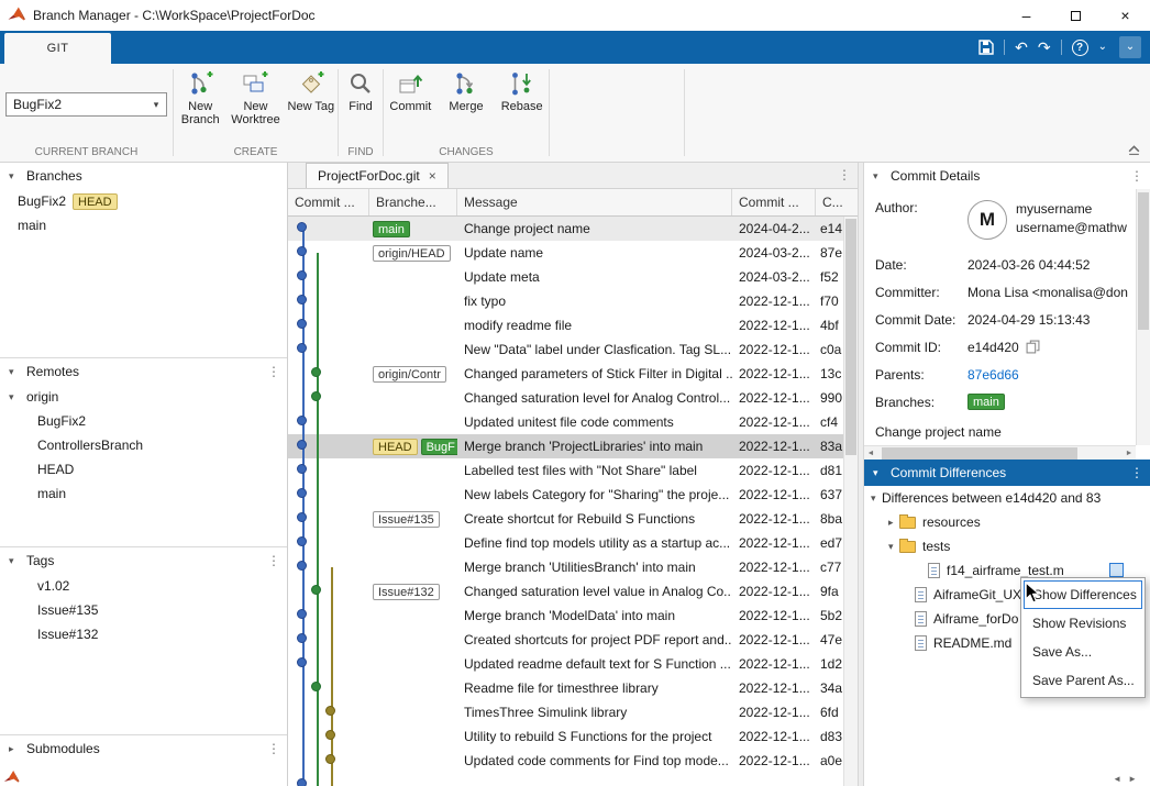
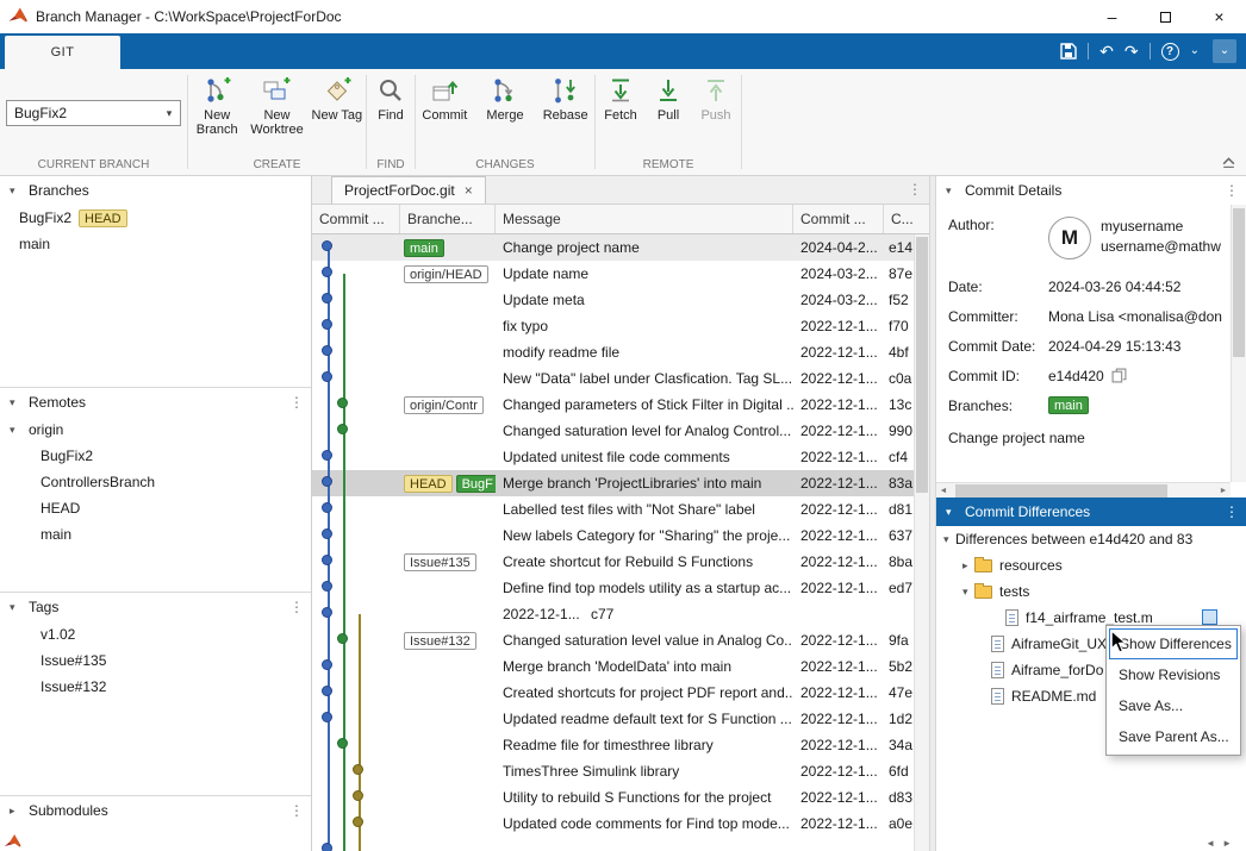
  Branch Manager - C:\WorkSpace\ProjectForDoc
  –
  ×
  GIT
  ↶
  ↷
  ?
  ⌄
  ⌄
  BugFix2
  ▾
  CURRENT BRANCH
  New Branch
  New Worktree
  New Tag
  CREATE
  Find
  FIND
  Commit
  Merge
  Rebase
  CHANGES
+ Fetch
+ Pull
+ Push
+ REMOTE
  ▾
  Branches
  BugFix2
  HEAD
  main
  ▾
  Remotes
  ⋮
  ▾
  origin
  BugFix2
  ControllersBranch
  HEAD
  main
  ▾
  Tags
  ⋮
  v1.02
  Issue#135
  Issue#132
  ▸
  Submodules
  ⋮
  ProjectForDoc.git
  ×
  ⋮
  Commit ...
  Branche...
  Message
  Commit ...
  C...
  main
  Change project name
  2024-04-2...
  e14
  origin/HEAD
  Update name
  2024-03-2...
  87e
  Update meta
  2024-03-2...
  f52
  fix typo
  2022-12-1...
  f70
  modify readme file
  2022-12-1...
  4bf
  New "Data" label under Clasfication. Tag SL...
  2022-12-1...
  c0a
  origin/Contr
  Changed parameters of Stick Filter in Digital ..
  2022-12-1...
  13c
  Changed saturation level for Analog Control...
  2022-12-1...
  990
  Updated unitest file code comments
  2022-12-1...
  cf4
  HEAD
  BugF
  Merge branch 'ProjectLibraries' into main
  2022-12-1...
  83a
  Labelled test files with "Not Share" label
  2022-12-1...
  d81
  New labels Category for "Sharing" the proje...
  2022-12-1...
  637
  Issue#135
  Create shortcut for Rebuild S Functions
  2022-12-1...
  8ba
  Define find top models utility as a startup ac...
  2022-12-1...
  ed7
- Merge branch 'UtilitiesBranch' into main
  2022-12-1...
  c77
  Issue#132
  Changed saturation level value in Analog Co..
  2022-12-1...
  9fa
  Merge branch 'ModelData' into main
  2022-12-1...
  5b2
  Created shortcuts for project PDF report and..
  2022-12-1...
  47e
  Updated readme default text for S Function ...
  2022-12-1...
  1d2
  Readme file for timesthree library
  2022-12-1...
  34a
  TimesThree Simulink library
  2022-12-1...
  6fd
  Utility to rebuild S Functions for the project
  2022-12-1...
  d83
  Updated code comments for Find top mode...
  2022-12-1...
  a0e
  ▾
  Commit Details
  ⋮
  Author:
  M
  myusername
  username@mathw
  Date:
  2024-03-26 04:44:52
  Committer:
  Mona Lisa <monalisa@don
  Commit Date:
  2024-04-29 15:13:43
  Commit ID:
  e14d420
- Parents:
- 87e6d66
  Branches:
  main
  Change project name
  ▾
  Commit Differences
  ⋮
  ▾
  Differences between e14d420 and 83
  ▸
  resources
  ▾
  tests
  f14_airframe_test.m
  AiframeGit_UX
  Aiframe_forDo
  README.md
  ◄►
  Show Differences
  Show Revisions
  Save As...
  Save Parent As...
